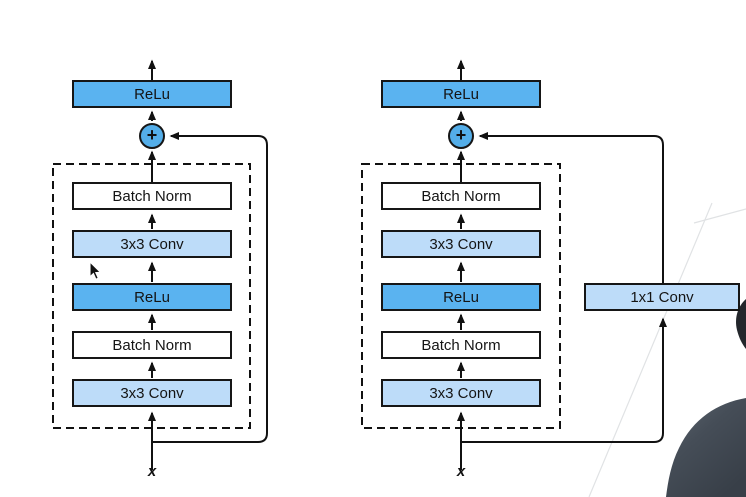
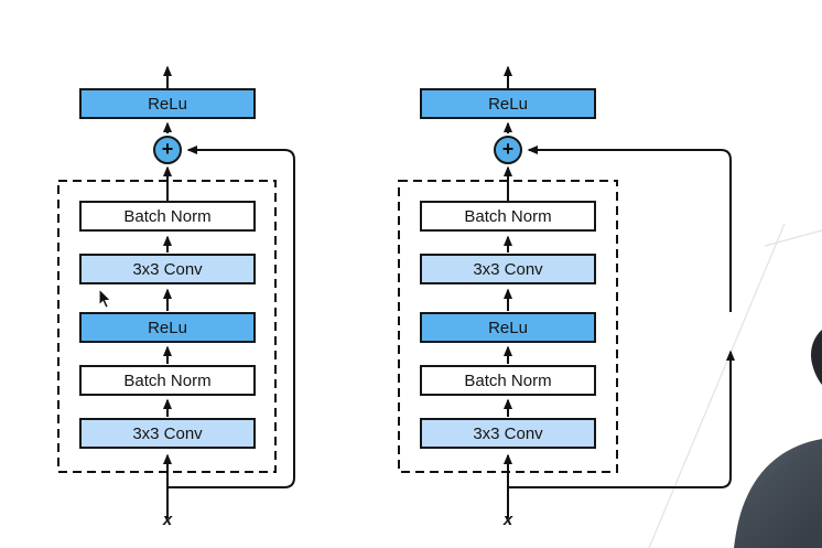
  ReLu
  +
  Batch Norm
  3x3 Conv
  ReLu
  Batch Norm
  3x3 Conv
  x
  ReLu
  +
  Batch Norm
  3x3 Conv
  ReLu
  Batch Norm
  3x3 Conv
- 1x1 Conv
  x
